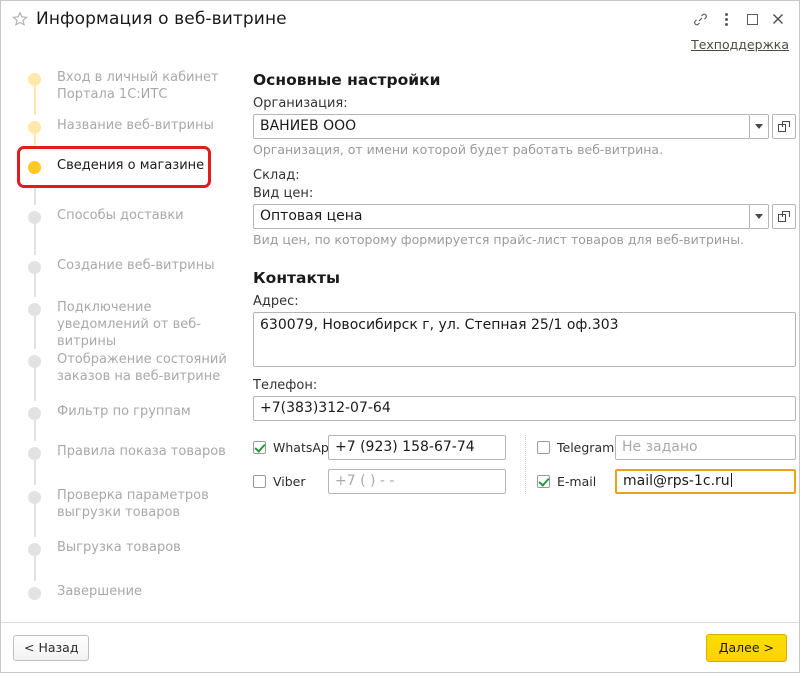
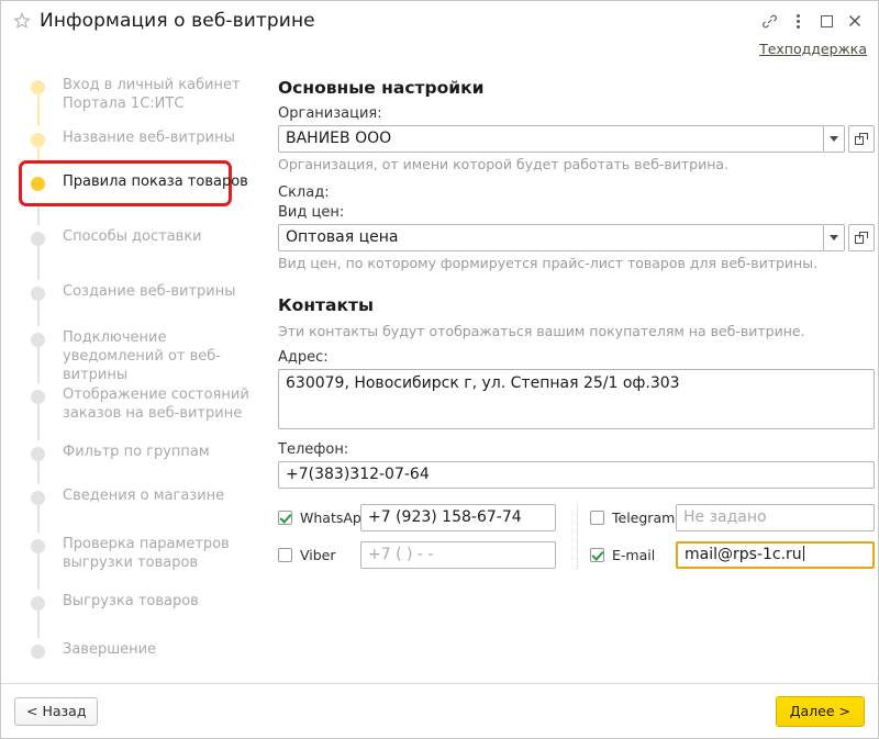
  Информация о веб-витрине
  Техподдержка
  Вход в личный кабинет Портала 1С:ИТС
  Название веб-витрины
- Сведения о магазине
+ Правила показа товаров
  Способы доставки
  Создание веб-витрины
  Подключение уведомлений от веб-витрины
  Отображение состояний заказов на веб-витрине
  Фильтр по группам
- Правила показа товаров
+ Сведения о магазине
  Проверка параметров выгрузки товаров
  Выгрузка товаров
  Завершение
  Основные настройки
  Организация:
  ВАНИЕВ ООО
  Организация, от имени которой будет работать веб-витрина.
  Склад:
  Вид цен:
  Оптовая цена
  Вид цен, по которому формируется прайс-лист товаров для веб-витрины.
  Контакты
+ Эти контакты будут отображаться вашим покупателям на веб-витрине.
  Адрес:
  630079, Новосибирск г, ул. Степная 25/1 оф.303
  Телефон:
  +7(383)312-07-64
  WhatsAp
  +7 (923) 158-67-74
  Viber
  +7 ( ) - -
  Telegram
  Не задано
  E-mail
  mail@rps-1c.ru
  < Назад
  Далее >
